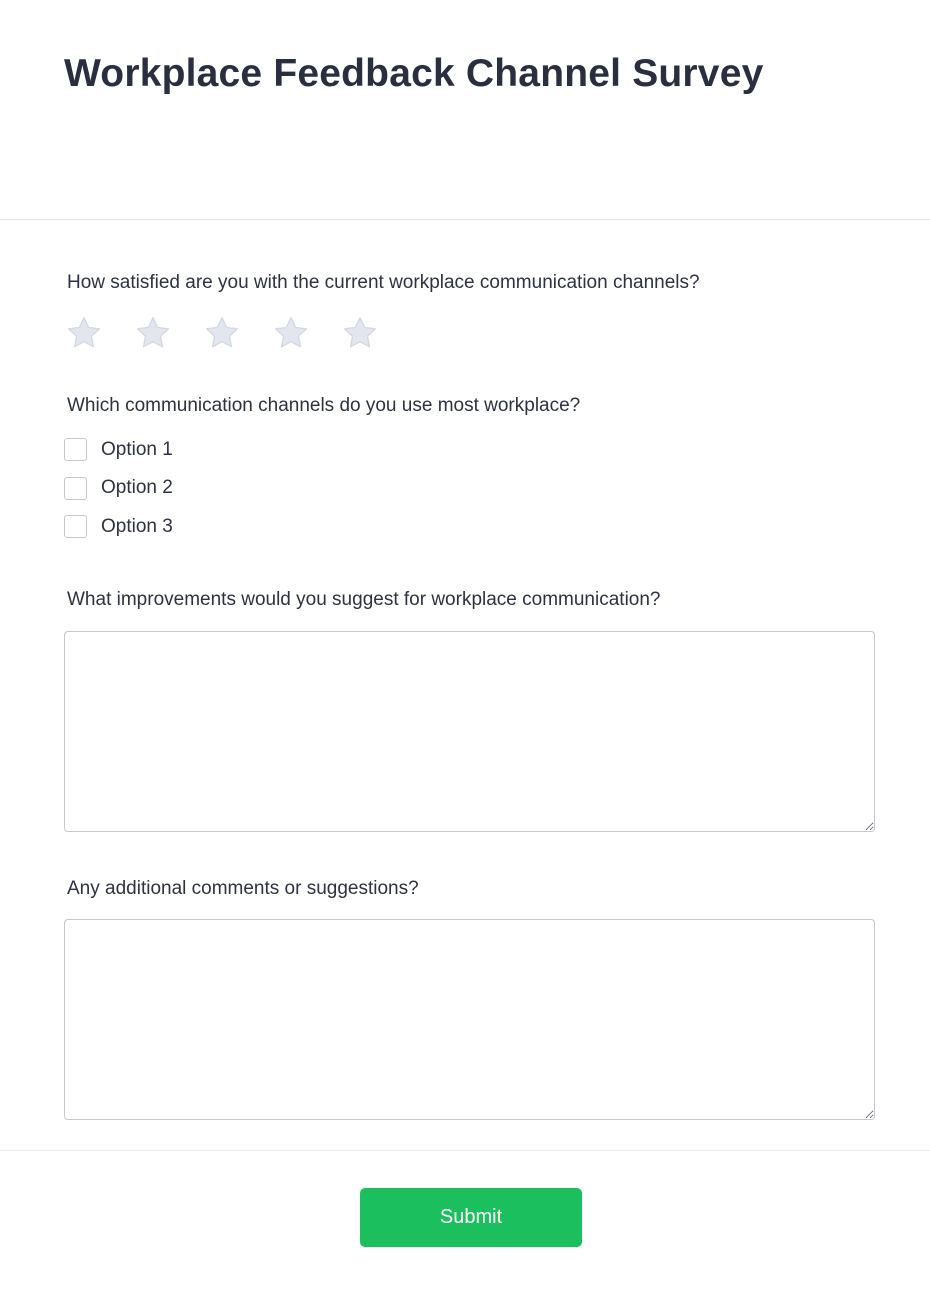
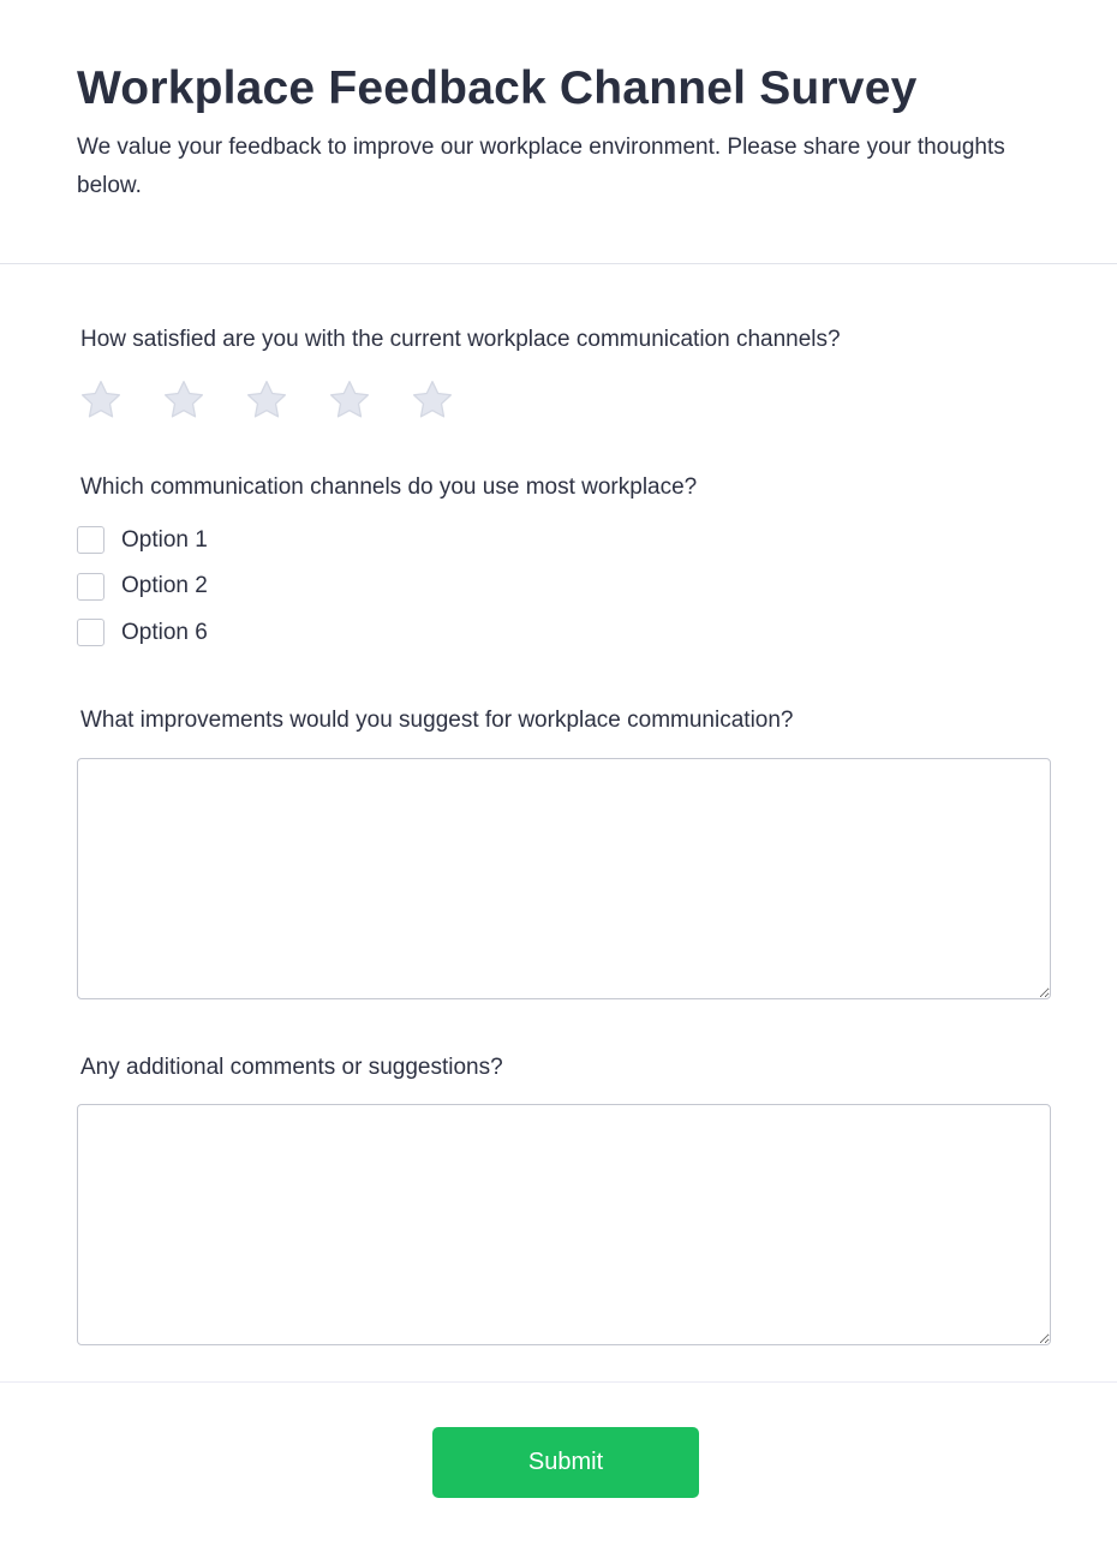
  Workplace Feedback Channel Survey
+ We value your feedback to improve our workplace environment. Please share your thoughts below.
  How satisfied are you with the current workplace communication channels?
  Which communication channels do you use most workplace?
  Option 1
  Option 2
- Option 3
+ Option 6
  What improvements would you suggest for workplace communication?
  Any additional comments or suggestions?
  Submit
